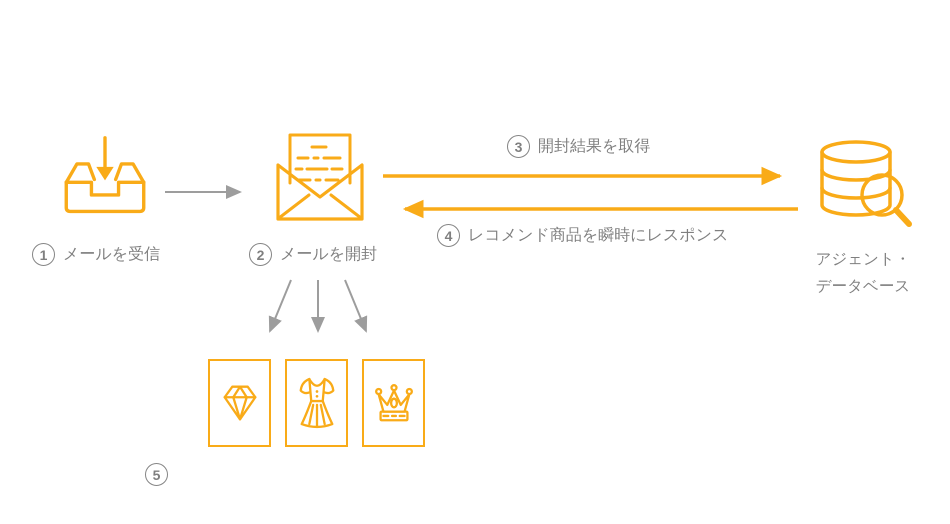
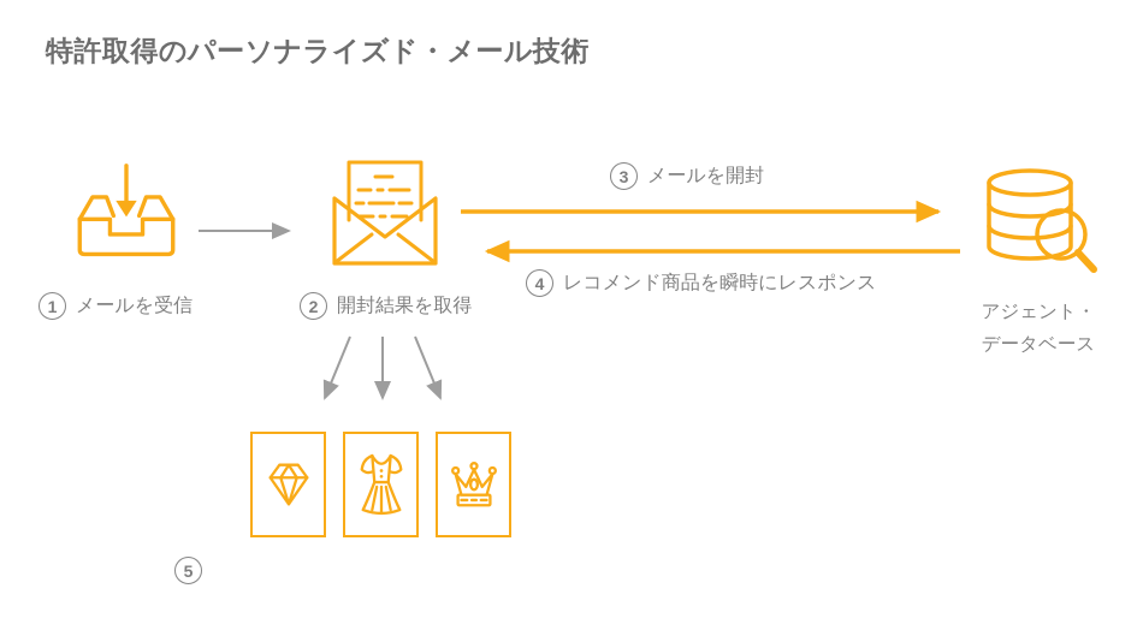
+ 特許取得のパーソナライズド・メール技術
  1
  メールを受信
  2
- メールを開封
+ 開封結果を取得
  3
- 開封結果を取得
+ メールを開封
  4
  レコメンド商品を瞬時にレスポンス
  5
  アジェント・
  データベース
